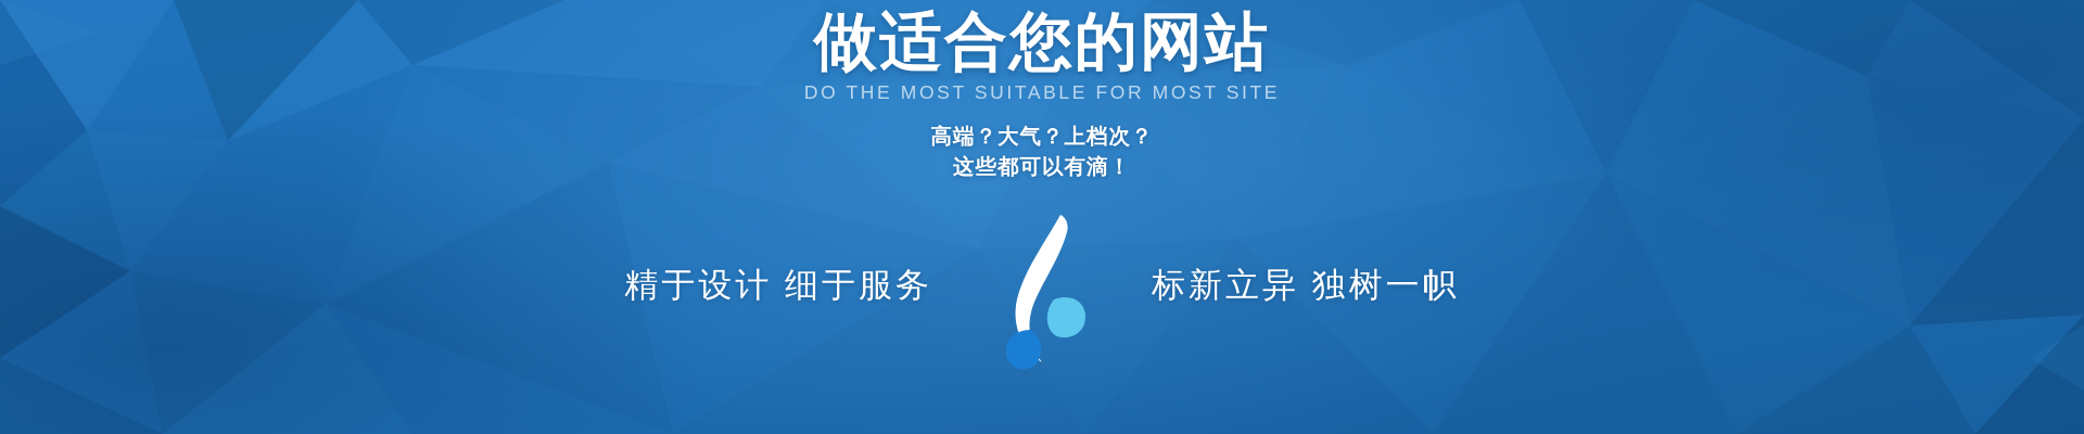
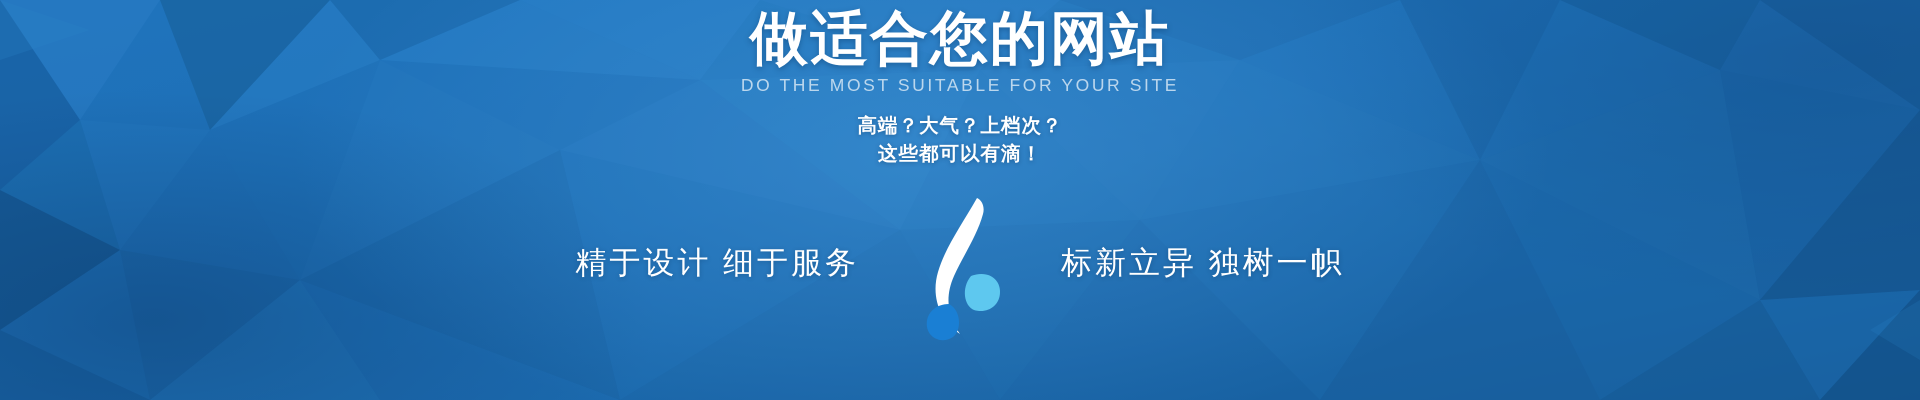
  做适合您的网站
- DO THE MOST SUITABLE FOR MOST SITE
+ DO THE MOST SUITABLE FOR YOUR SITE
  高端？大气？上档次？
  这些都可以有滴！
  精于设计 细于服务
  标新立异 独树一帜
